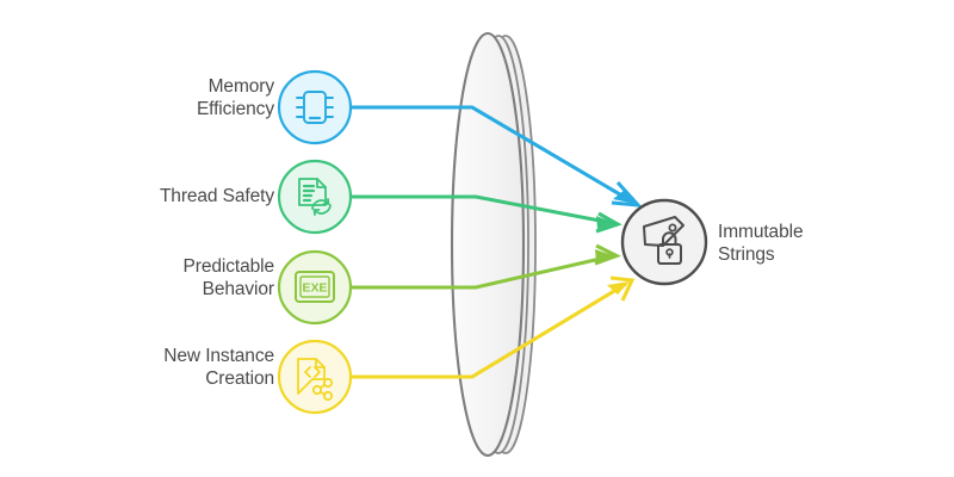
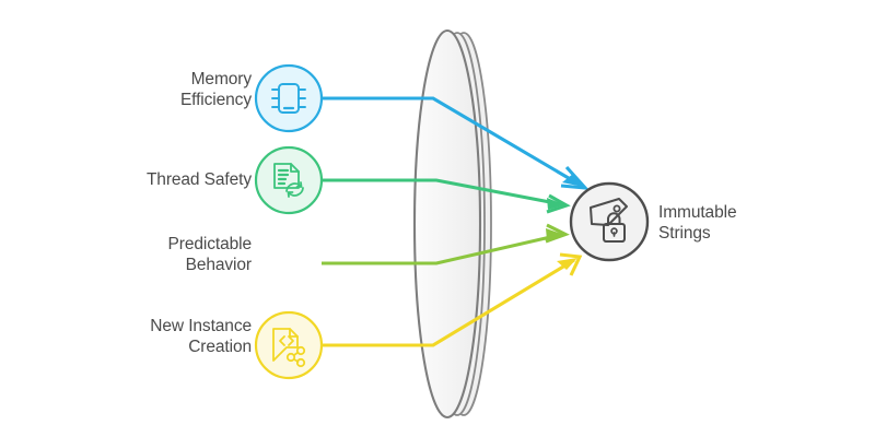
- EXE
  Memory
  Efficiency
  Thread Safety
  Predictable
  Behavior
  New Instance
  Creation
  Immutable
  Strings
